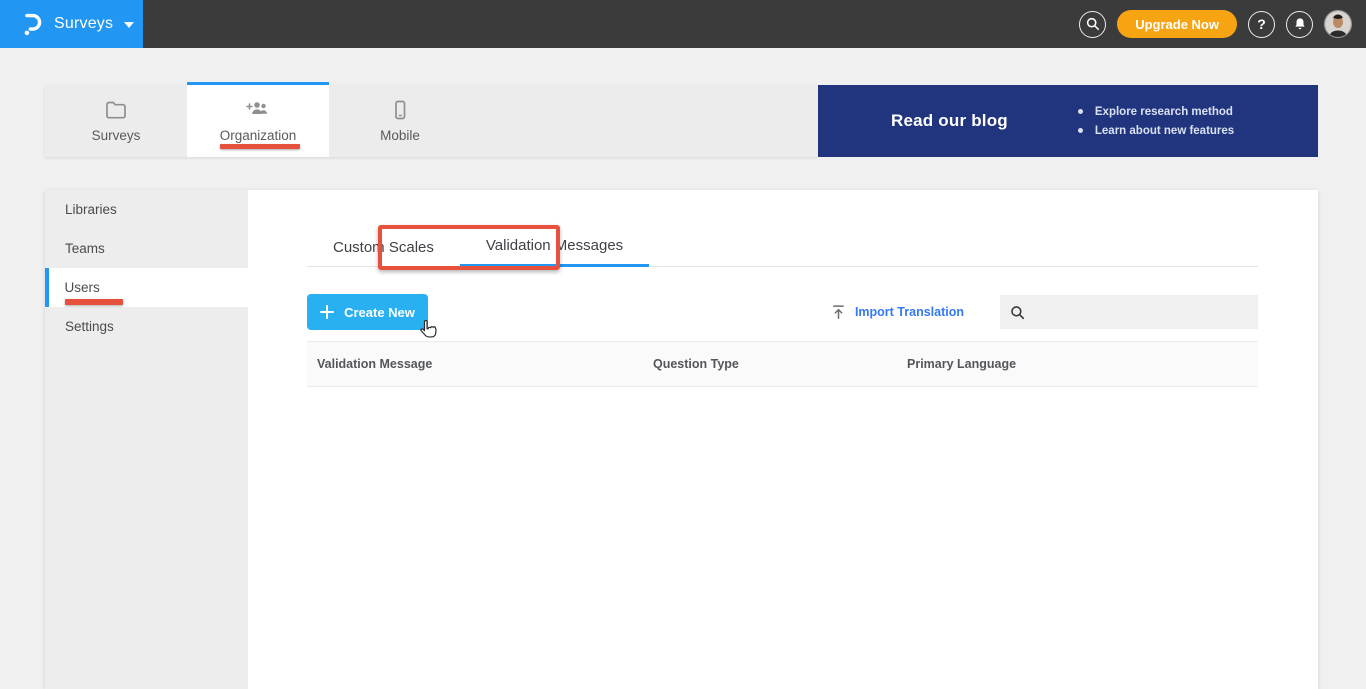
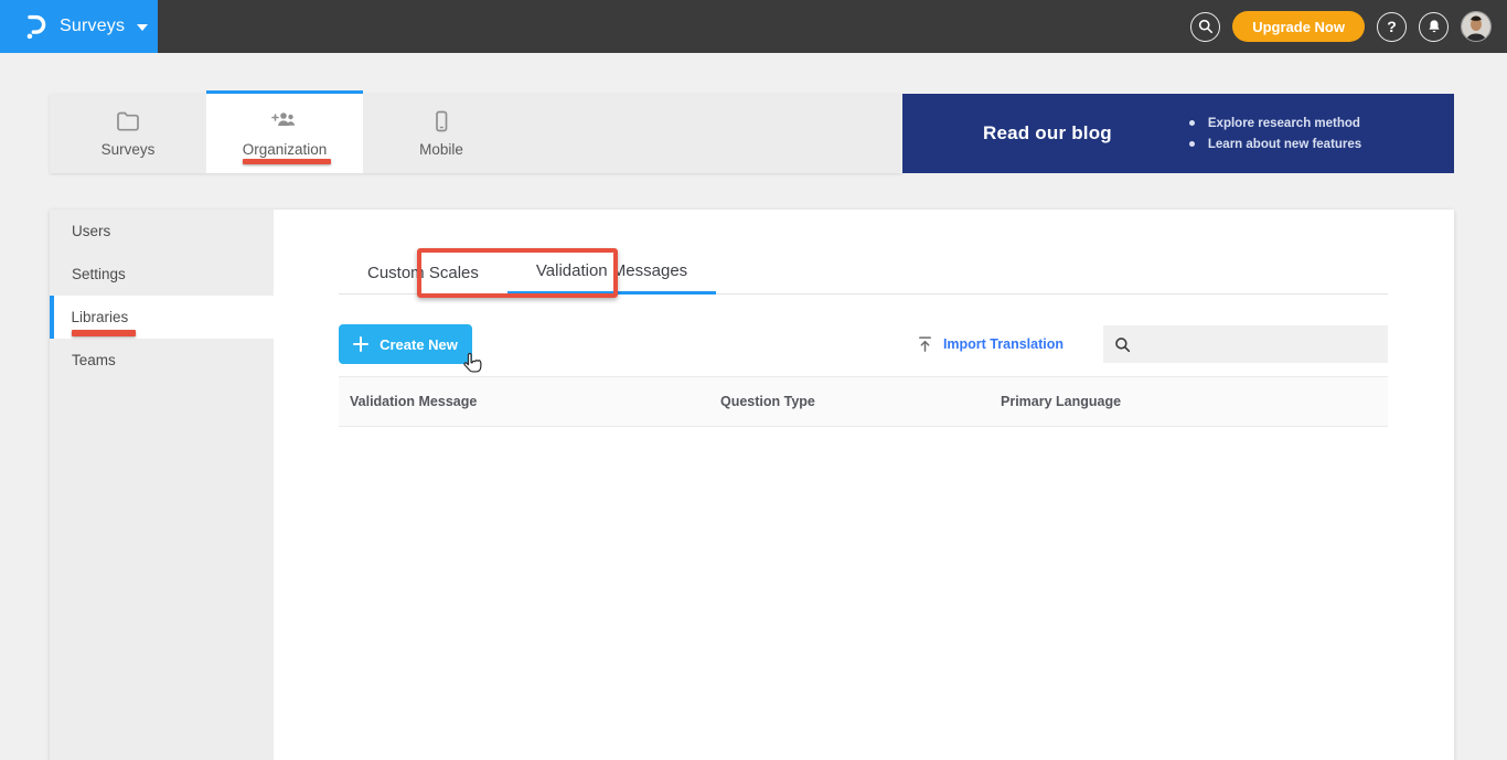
  Surveys
  Upgrade Now
  ?
  Surveys
  Organization
  Mobile
  Read our blog
  Explore research method
  Learn about new features
- Libraries
+ Users
- Teams
+ Settings
- Users
+ Libraries
- Settings
+ Teams
  Custom Scales
  Validation Messages
  Create New
  Import Translation
  Validation Message
  Question Type
  Primary Language
